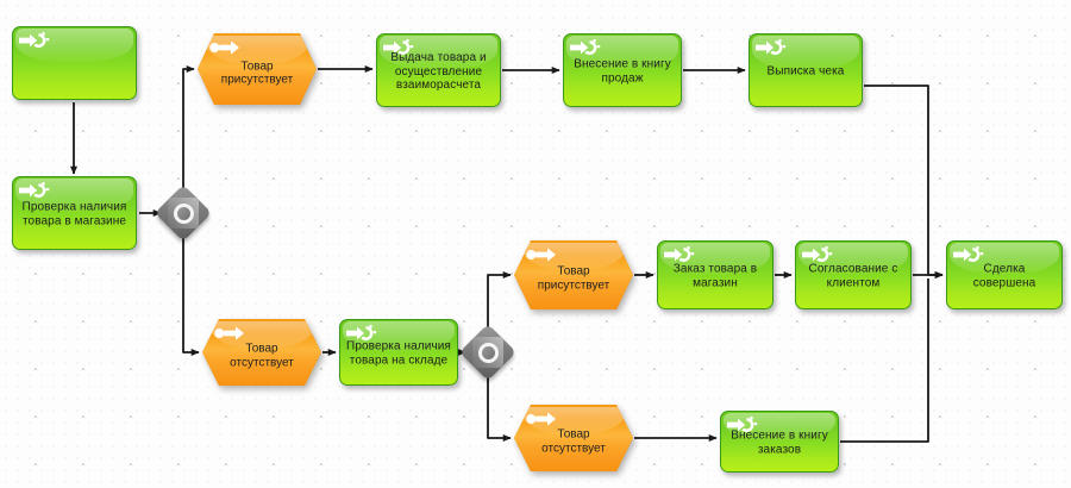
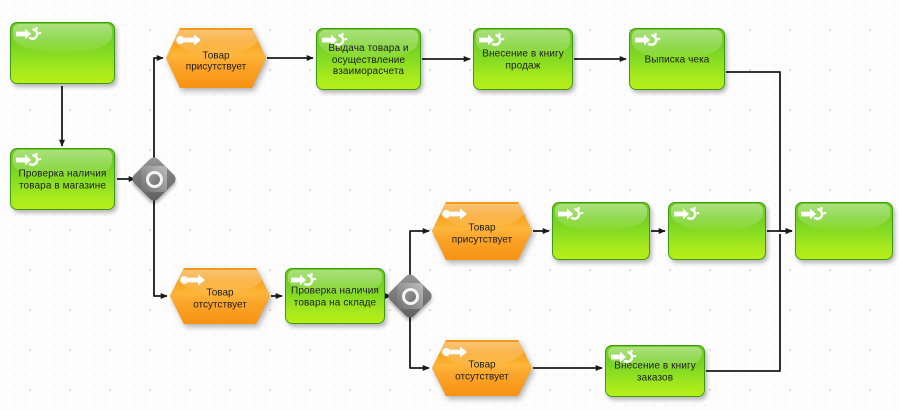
  Проверка наличия
  товара в магазине
  Товар
  присутствует
  Выдача товара и
  осуществление
  взаиморасчета
  Внесение в книгу
  продаж
  Выписка чека
  Товар
  отсутствует
  Проверка наличия
  товара на складе
  Товар
  присутствует
- Заказ товара в
- магазин
- Согласование с
- клиентом
- Сделка совершена
  Товар
  отсутствует
  Внесение в книгу
  заказов
